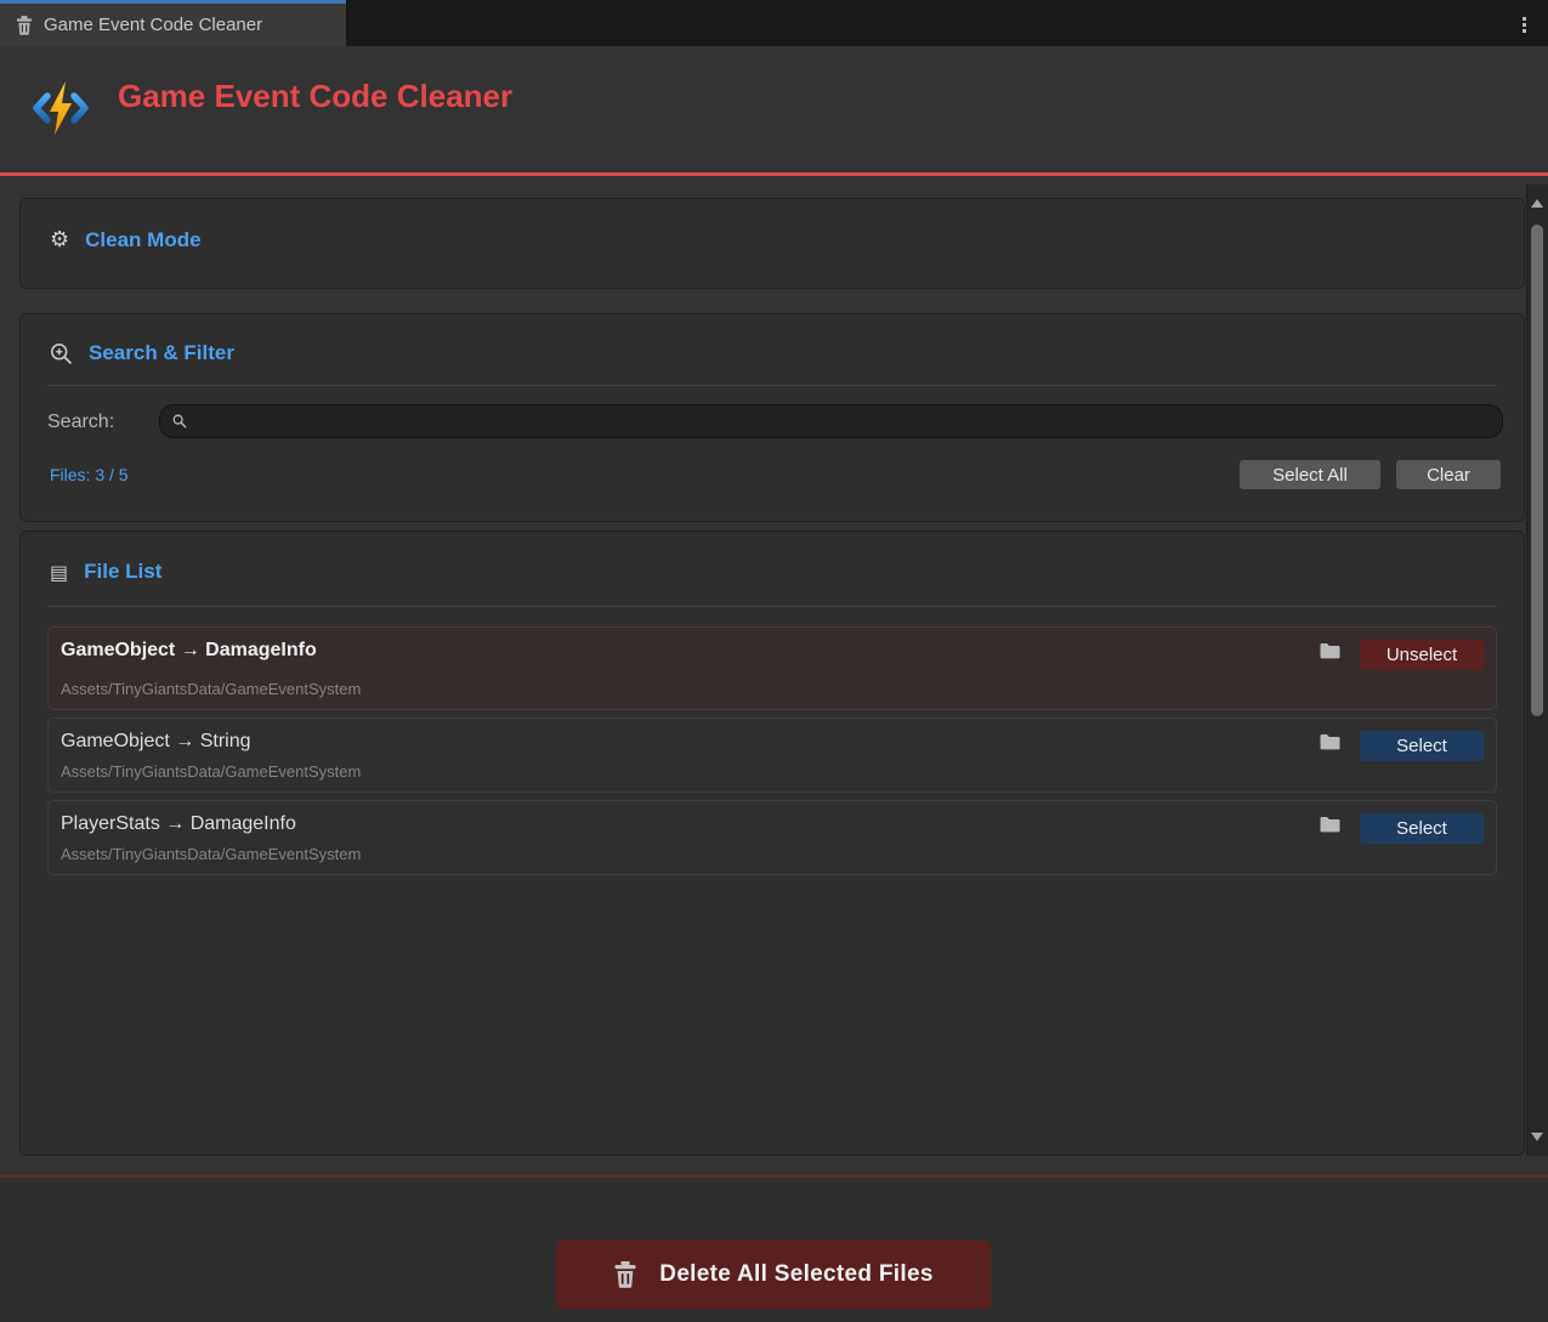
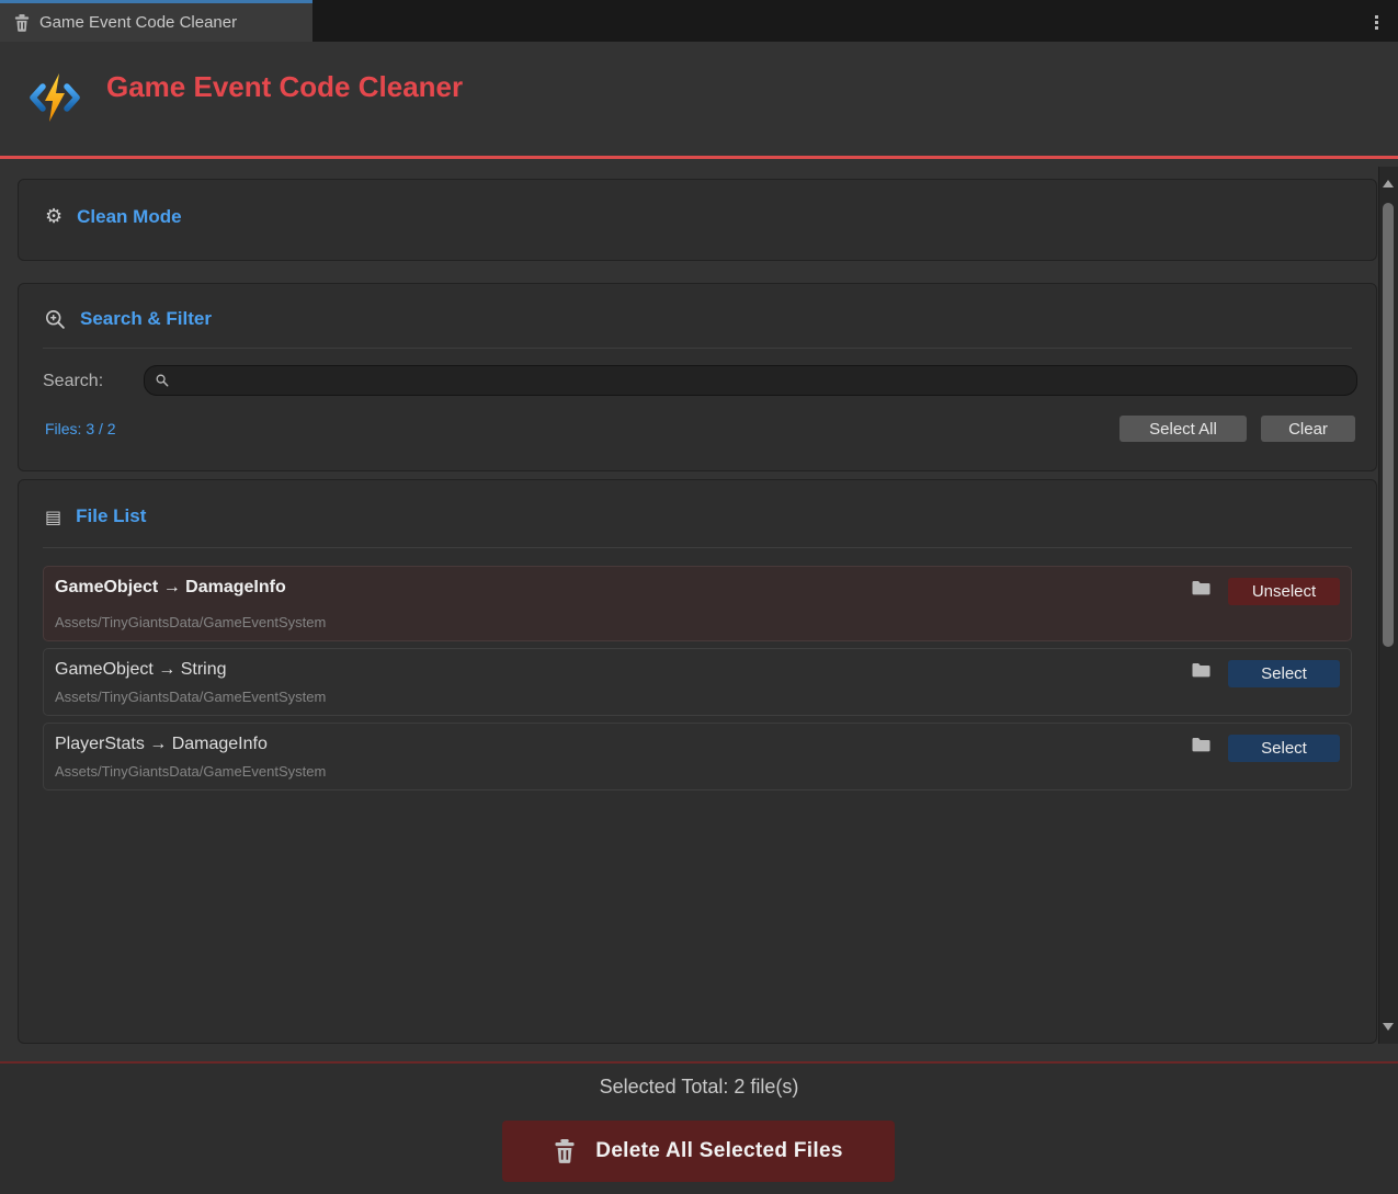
  Game Event Code Cleaner
  Game Event Code Cleaner
  ⚙
  Clean Mode
  Search & Filter
  Search:
- Files: 3 / 5
+ Files: 3 / 2
  Select All
  Clear
  ▤
  File List
  GameObject → DamageInfo
  Assets/TinyGiantsData/GameEventSystem
  Unselect
  GameObject → String
  Assets/TinyGiantsData/GameEventSystem
  Select
  PlayerStats → DamageInfo
  Assets/TinyGiantsData/GameEventSystem
  Select
+ Selected Total: 2 file(s)
  Delete All Selected Files
